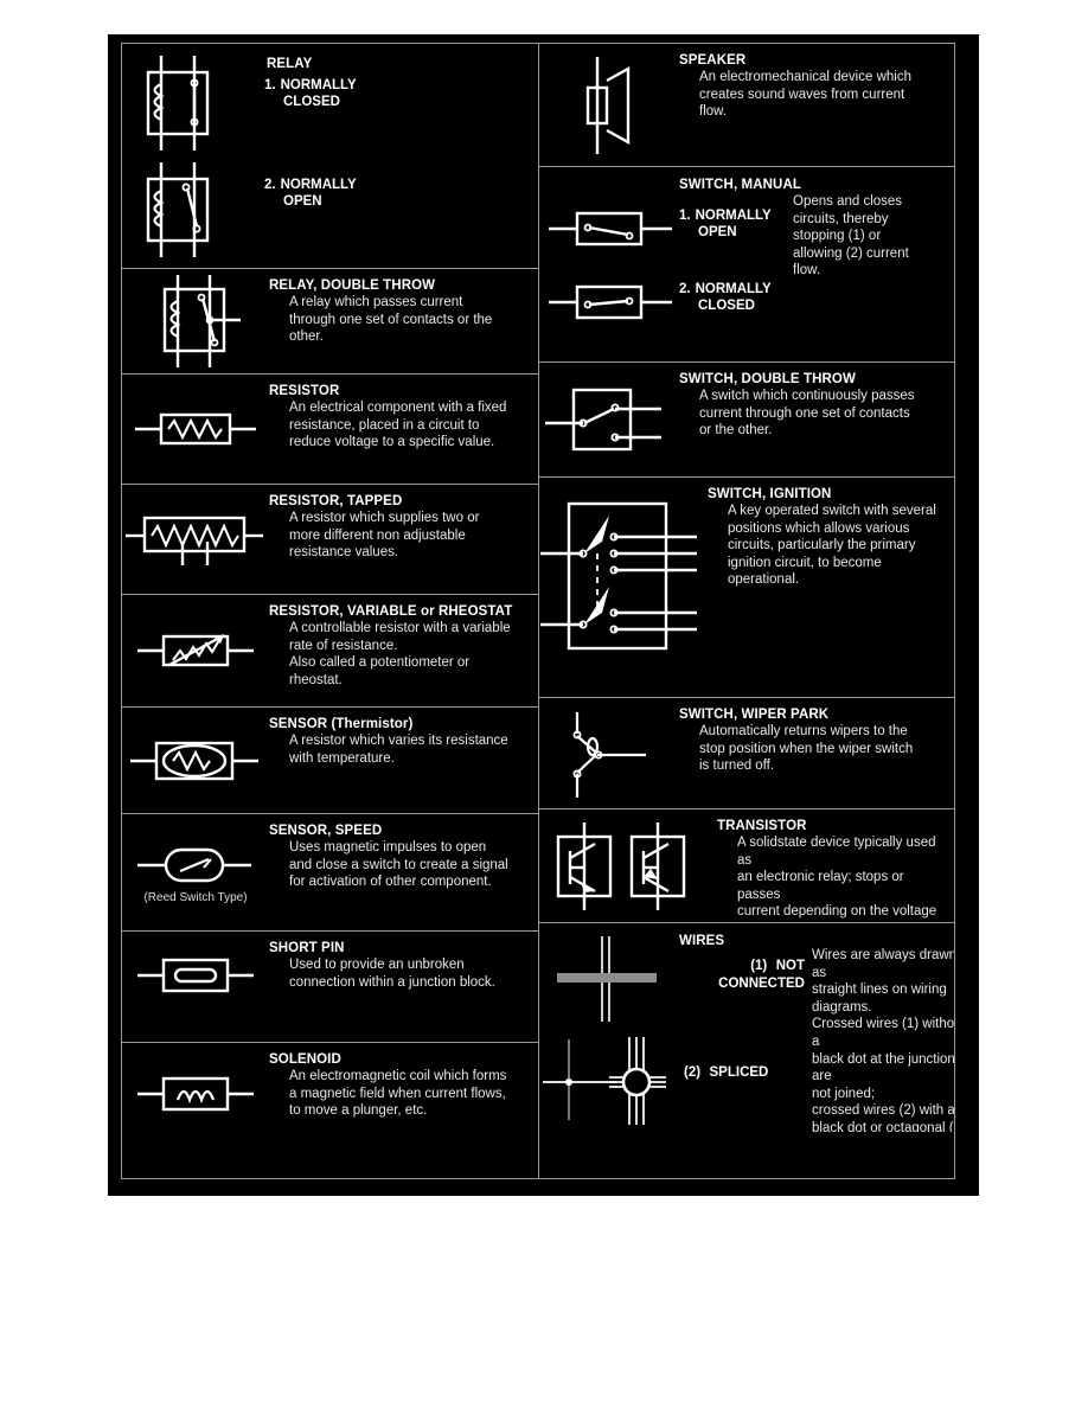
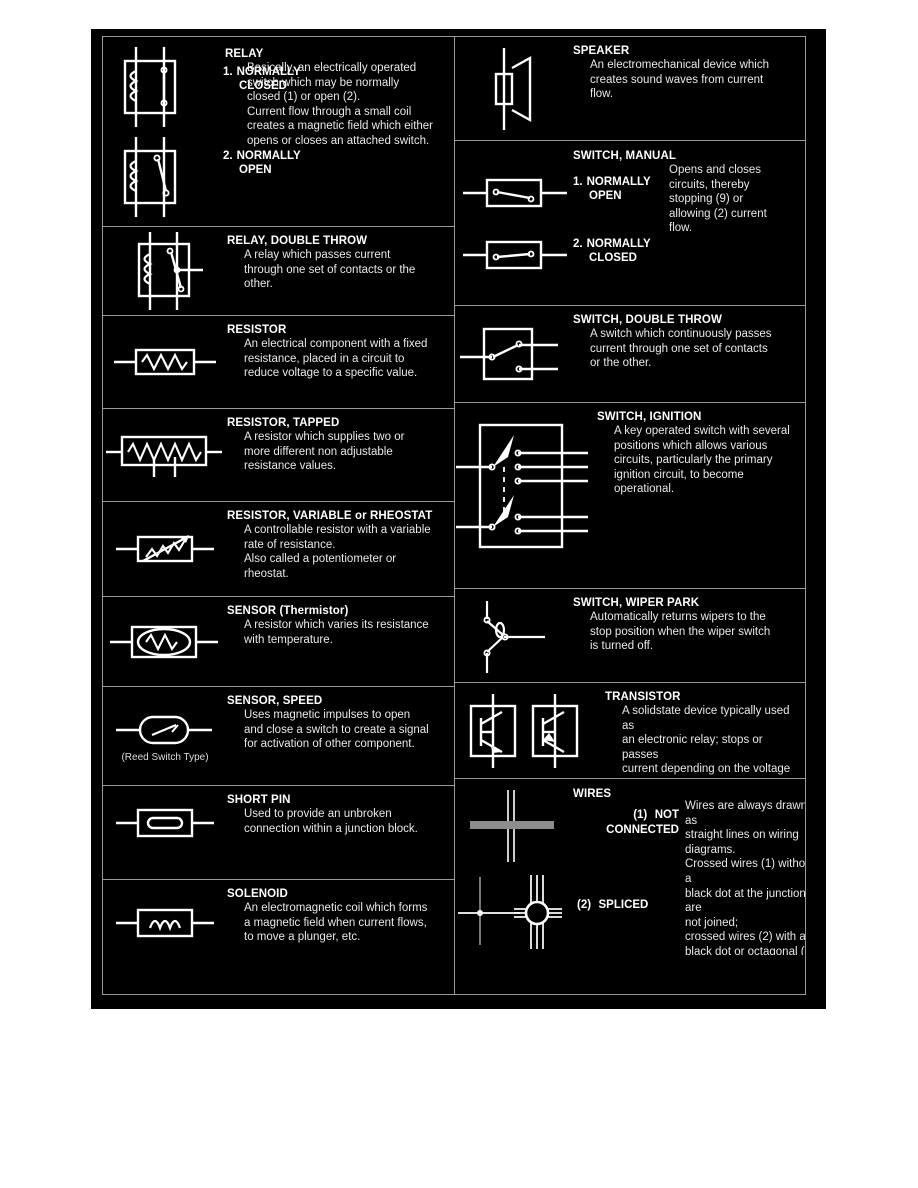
  1.
  NORMALLY
  CLOSED
  2.
  NORMALLY
  OPEN
  RELAY
+ Basically, an electrically operated
+ switch which may be normally
+ closed (1) or open (2).
+ Current flow through a small coil
+ creates a magnetic field which either
+ opens or closes an attached switch.
  RELAY, DOUBLE THROW
  A relay which passes current
  through one set of contacts or the
  other.
  RESISTOR
  An electrical component with a fixed
  resistance, placed in a circuit to
  reduce voltage to a specific value.
  RESISTOR, TAPPED
  A resistor which supplies two or
  more different non adjustable
  resistance values.
  RESISTOR, VARIABLE or RHEOSTAT
  A controllable resistor with a variable
  rate of resistance.
  Also called a potentiometer or
  rheostat.
  SENSOR (Thermistor)
  A resistor which varies its resistance
  with temperature.
  (Reed Switch Type)
  SENSOR, SPEED
  Uses magnetic impulses to open
  and close a switch to create a signal
  for activation of other component.
  SHORT PIN
  Used to provide an unbroken
  connection within a junction block.
  SOLENOID
  An electromagnetic coil which forms
  a magnetic field when current flows,
  to move a plunger, etc.
  SPEAKER
  An electromechanical device which
  creates sound waves from current
  flow.
  SWITCH, MANUAL
  1.
  NORMALLY
  OPEN
  2.
  NORMALLY
  CLOSED
  Opens and closes
  circuits, thereby
- stopping (1) or
+ stopping (9) or
  allowing (2) current
  flow.
  SWITCH, DOUBLE THROW
  A switch which continuously passes
  current through one set of contacts
  or the other.
  SWITCH, IGNITION
  A key operated switch with several
  positions which allows various
  circuits, particularly the primary
  ignition circuit, to become
  operational.
  SWITCH, WIPER PARK
  Automatically returns wipers to the
  stop position when the wiper switch
  is turned off.
  TRANSISTOR
  A solidstate device typically used as
  an electronic relay; stops or passes
  current depending on the voltage
  WIRES
  (1) NOT
  CONNECTED
  (2) SPLICED
  Wires are always drawn as
  straight lines on wiring
  diagrams.
  Crossed wires (1) witho a
  black dot at the junction are
  not joined;
  crossed wires (2) with a
  black dot or octagonal (
